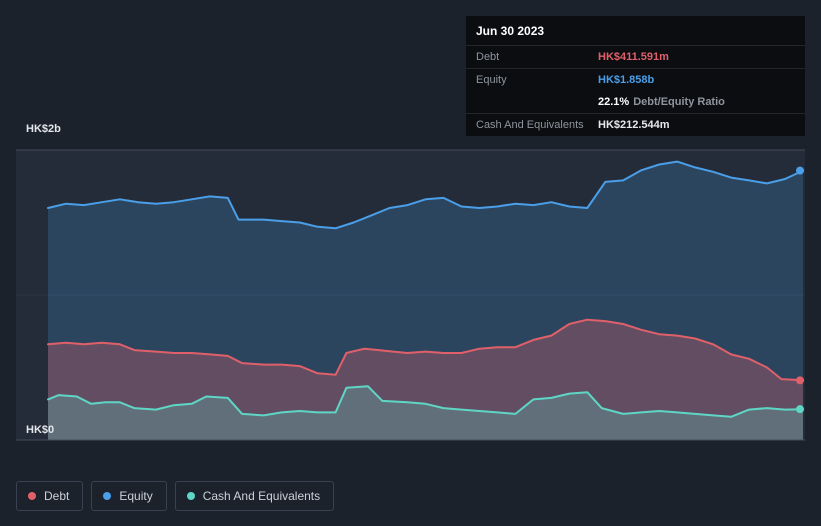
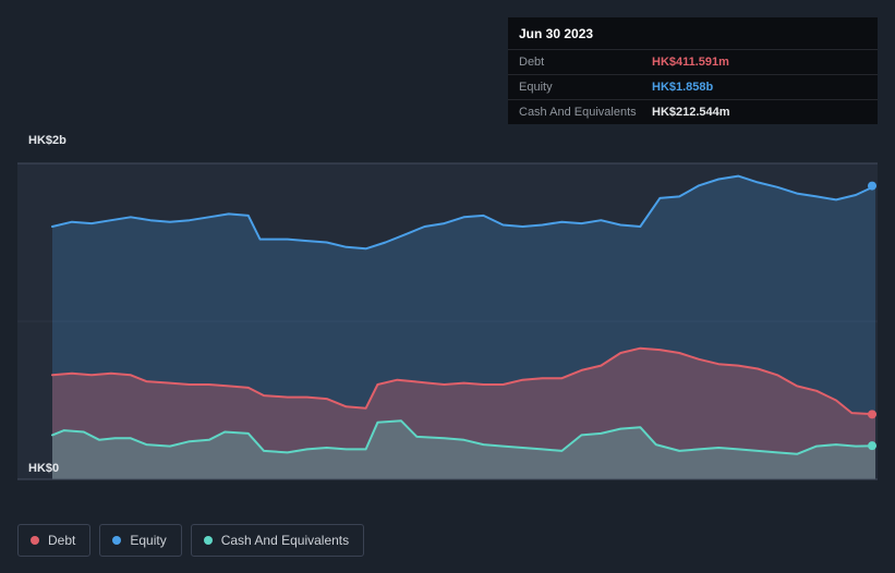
  Jun 30 2023
  Debt
  HK$411.591m
  Equity
  HK$1.858b
- 22.1% Debt/Equity Ratio
  Cash And Equivalents
  HK$212.544m
  HK$2b
  HK$0
  Debt
  Equity
  Cash And Equivalents
